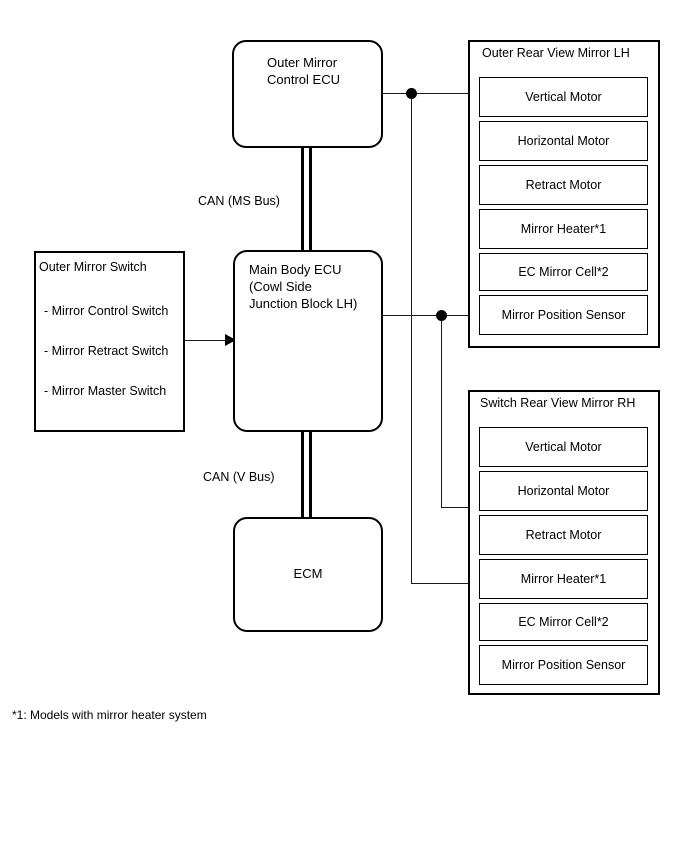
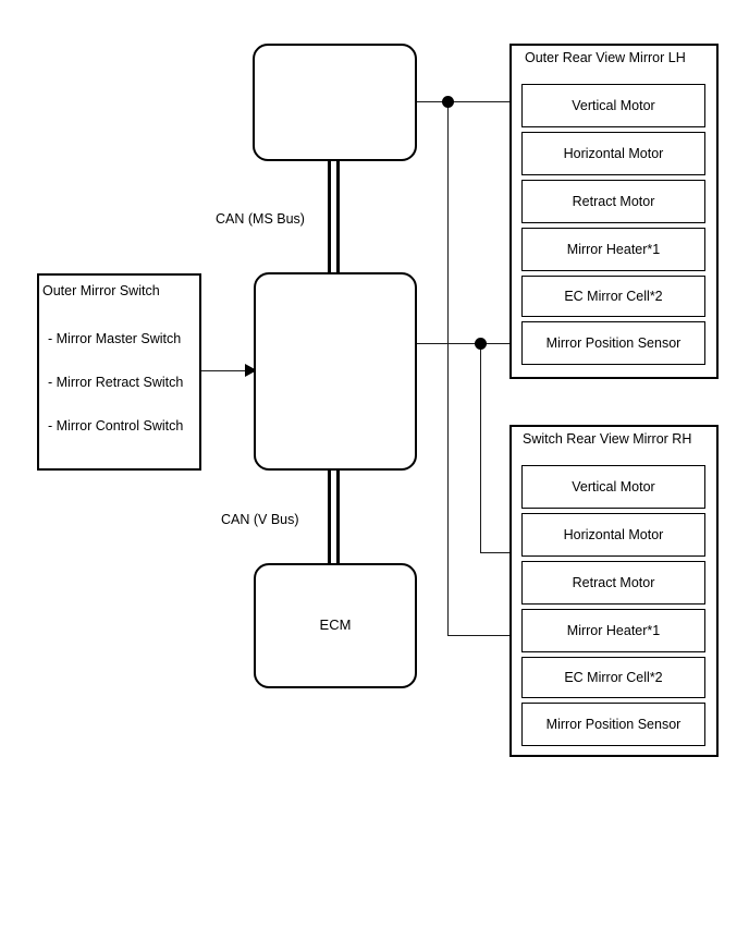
- Outer Mirror
- Control ECU
- Main Body ECU
- (Cowl Side
- Junction Block LH)
  ECM
  CAN (MS Bus)
  CAN (V Bus)
  Outer Mirror Switch
- - Mirror Control Switch
+ - Mirror Master Switch
  - Mirror Retract Switch
- - Mirror Master Switch
+ - Mirror Control Switch
  Outer Rear View Mirror LH
  Vertical Motor
  Horizontal Motor
  Retract Motor
  Mirror Heater*1
  EC Mirror Cell*2
  Mirror Position Sensor
  Switch Rear View Mirror RH
  Vertical Motor
  Horizontal Motor
  Retract Motor
  Mirror Heater*1
  EC Mirror Cell*2
  Mirror Position Sensor
- *1: Models with mirror heater system
